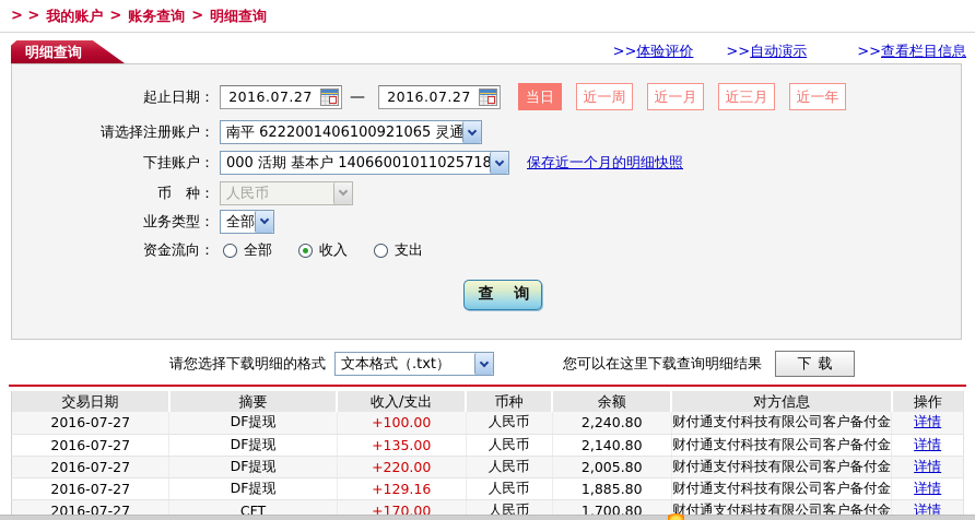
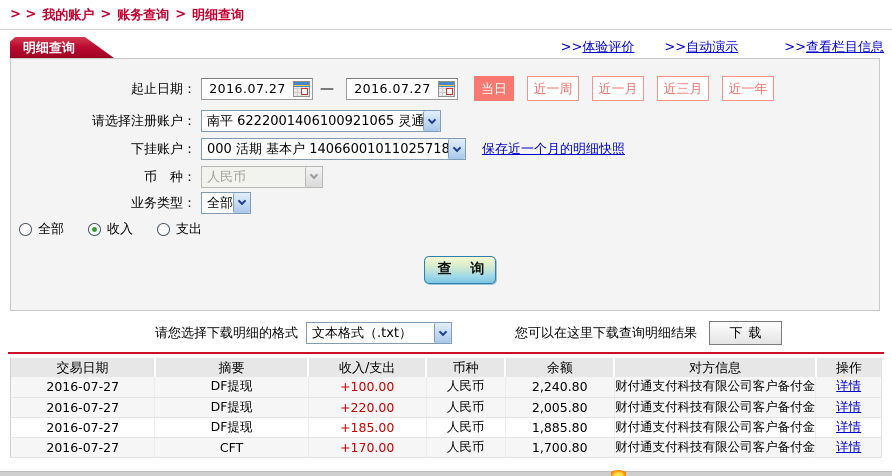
  > >
  我的账户
  >
  账务查询
  >
  明细查询
  明细查询
  >>体验评价
  >>自动演示
  >>查看栏目信息
  起止日期：
  2016.07.27
  —
  2016.07.27
  当日
  近一周
  近一月
  近三月
  近一年
  请选择注册账户：
  南平 6222001406100921065 灵通
  下挂账户：
  000 活期 基本户 14066001011025718
  保存近一个月的明细快照
  币 种：
  人民币
  业务类型：
  全部
- 资金流向：
  全部
  收入
  支出
  查 询
  请您选择下载明细的格式
  文本格式（.txt）
  您可以在这里下载查询明细结果
  下载
  交易日期	摘要	收入/支出	币种	余额	对方信息	操作
  2016-07-27	DF提现	+100.00	人民币	2,240.80	财付通支付科技有限公司客户备付金	详情
- 2016-07-27	DF提现	+135.00	人民币	2,140.80	财付通支付科技有限公司客户备付金	详情
  2016-07-27	DF提现	+220.00	人民币	2,005.80	财付通支付科技有限公司客户备付金	详情
- 2016-07-27	DF提现	+129.16	人民币	1,885.80	财付通支付科技有限公司客户备付金	详情
+ 2016-07-27	DF提现	+185.00	人民币	1,885.80	财付通支付科技有限公司客户备付金	详情
  2016-07-27	CFT	+170.00	人民币	1,700.80	财付通支付科技有限公司客户备付金	详情
